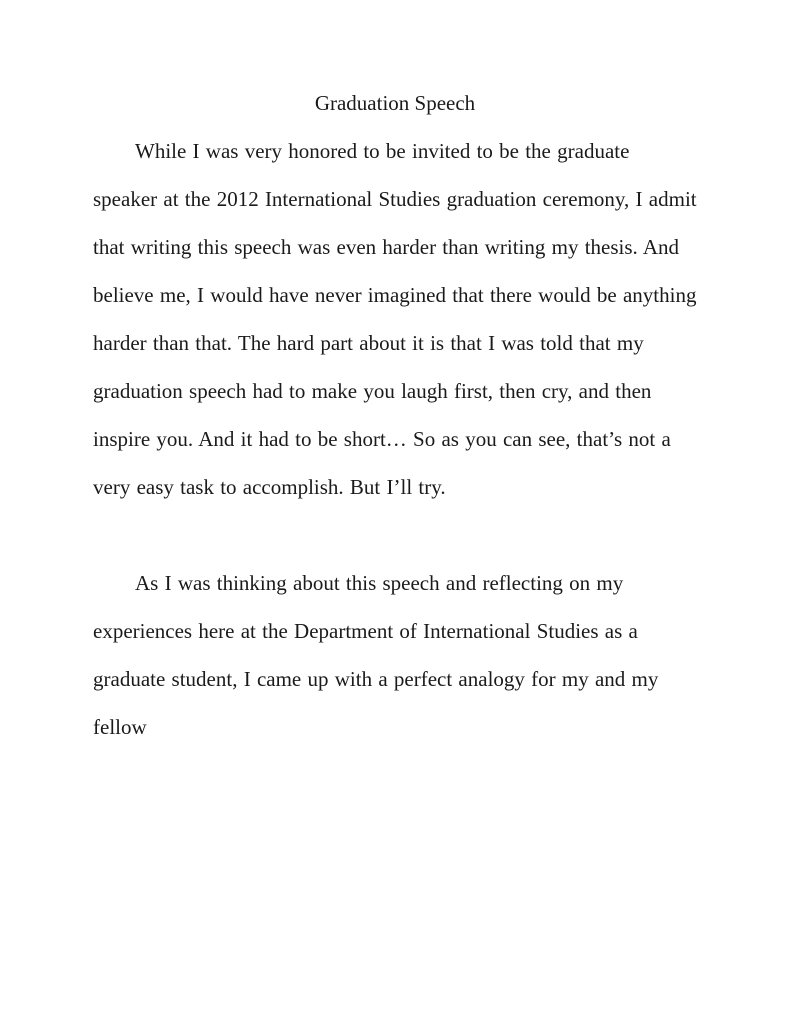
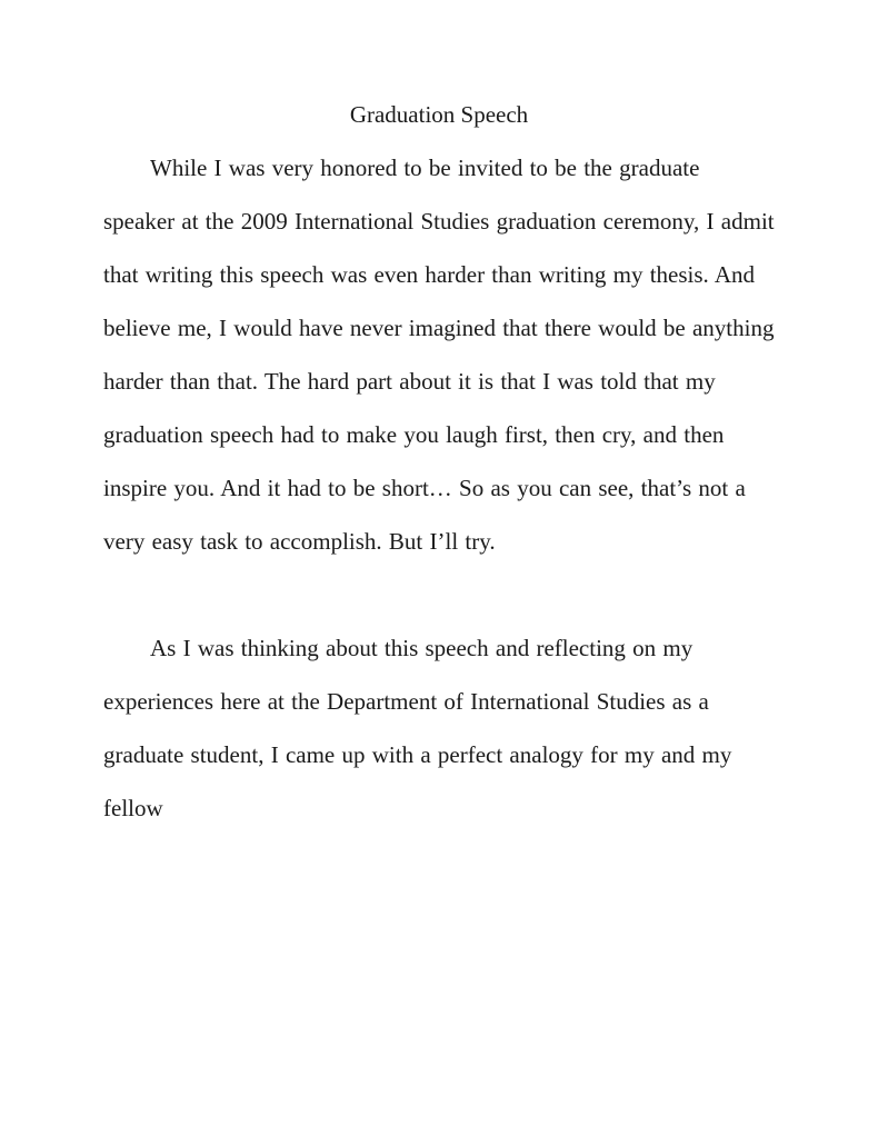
  Graduation Speech
- While I was very honored to be invited to be the graduate speaker at the 2012 International Studies graduation ceremony, I admit that writing this speech was even harder than writing my thesis. And believe me, I would have never imagined that there would be anything harder than that. The hard part about it is that I was told that my graduation speech had to make you laugh first, then cry, and then inspire you. And it had to be short… So as you can see, that’s not a very easy task to accomplish. But I’ll try.
+ While I was very honored to be invited to be the graduate speaker at the 2009 International Studies graduation ceremony, I admit that writing this speech was even harder than writing my thesis. And believe me, I would have never imagined that there would be anything harder than that. The hard part about it is that I was told that my graduation speech had to make you laugh first, then cry, and then inspire you. And it had to be short… So as you can see, that’s not a very easy task to accomplish. But I’ll try.
  As I was thinking about this speech and reflecting on my experiences here at the Department of International Studies as a graduate student, I came up with a perfect analogy for my and my fellow
